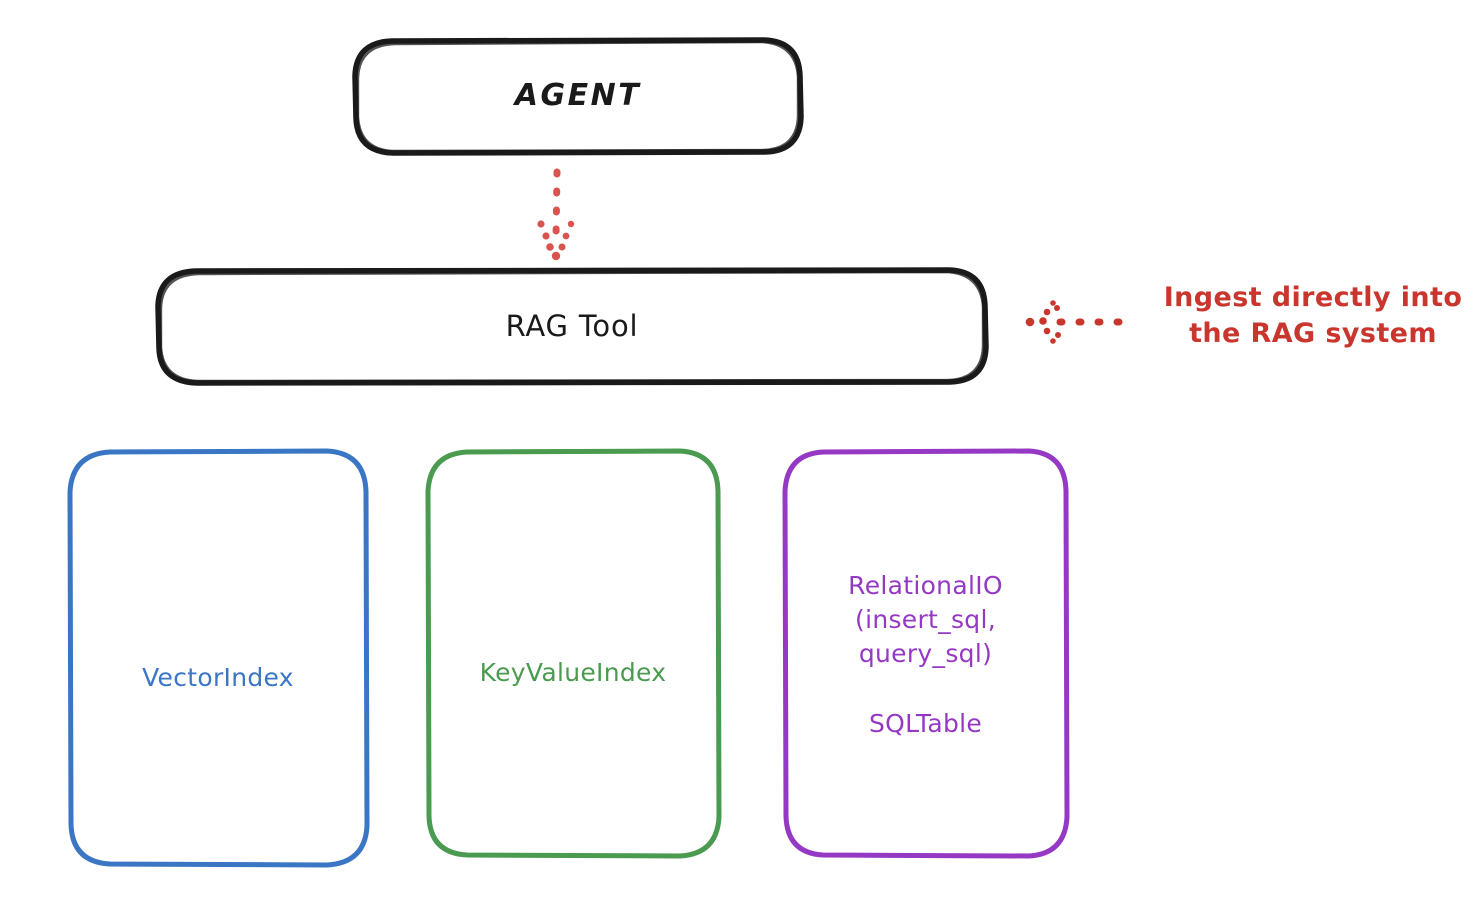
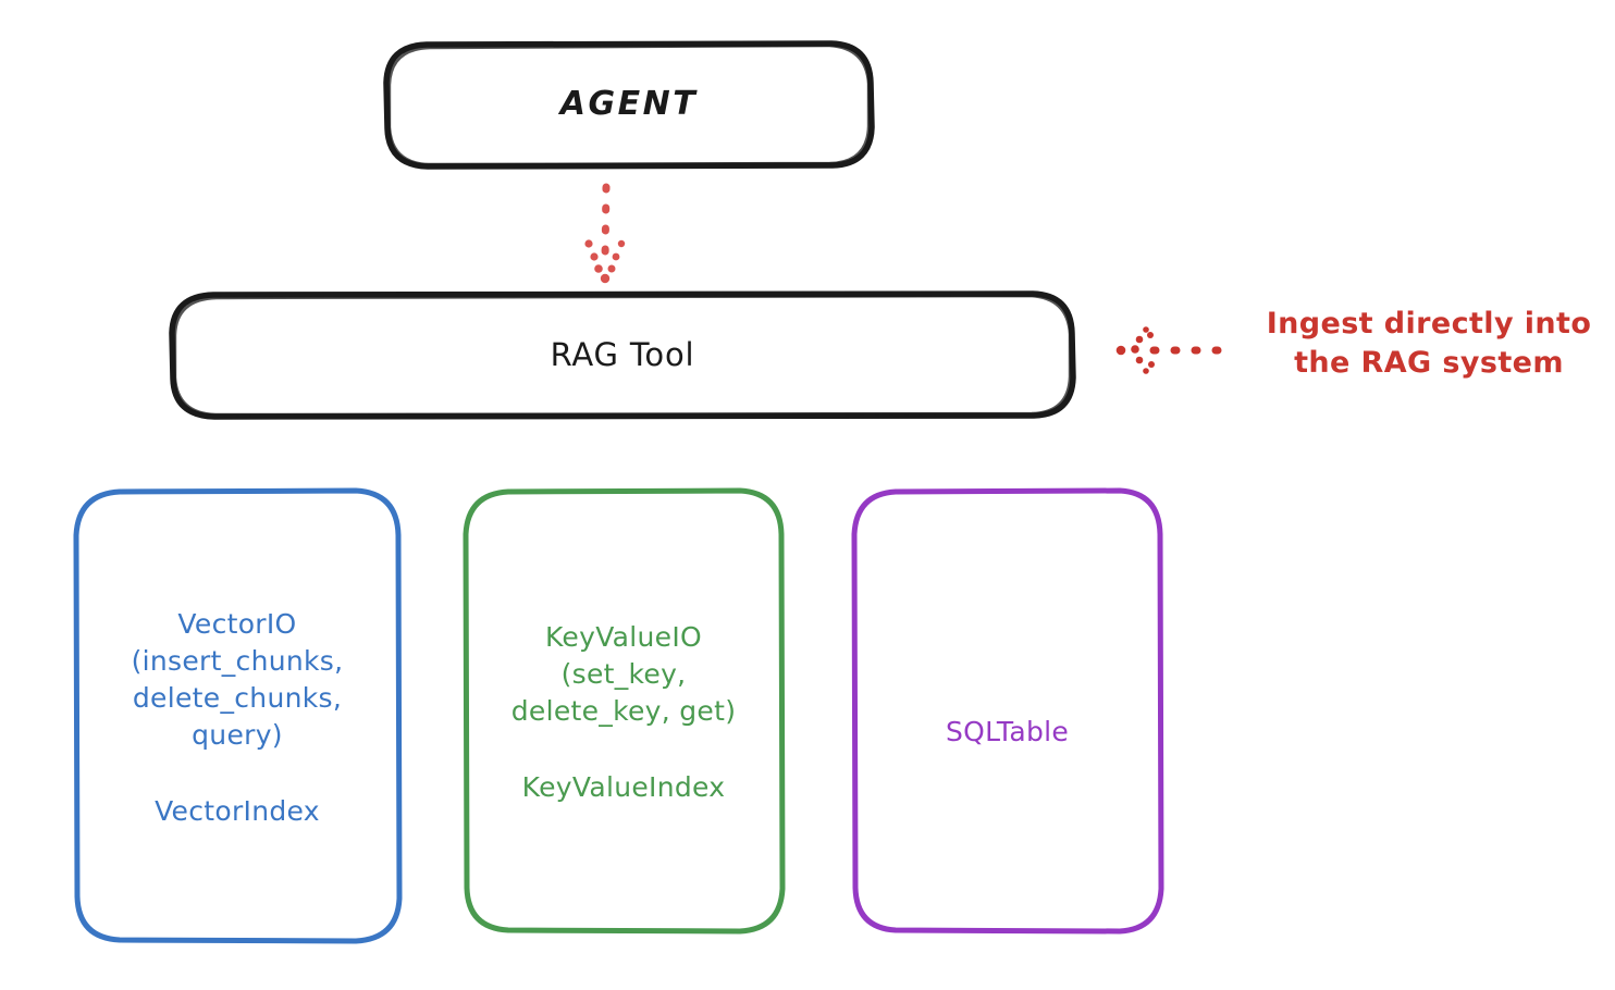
  AGENT
  RAG Tool
+ VectorIO
+ (insert_chunks,
+ delete_chunks,
+ query)
  VectorIndex
+ KeyValueIO
+ (set_key,
+ delete_key, get)
  KeyValueIndex
- RelationalIO
- (insert_sql,
- query_sql)
  SQLTable
  Ingest directly into
  the RAG system
